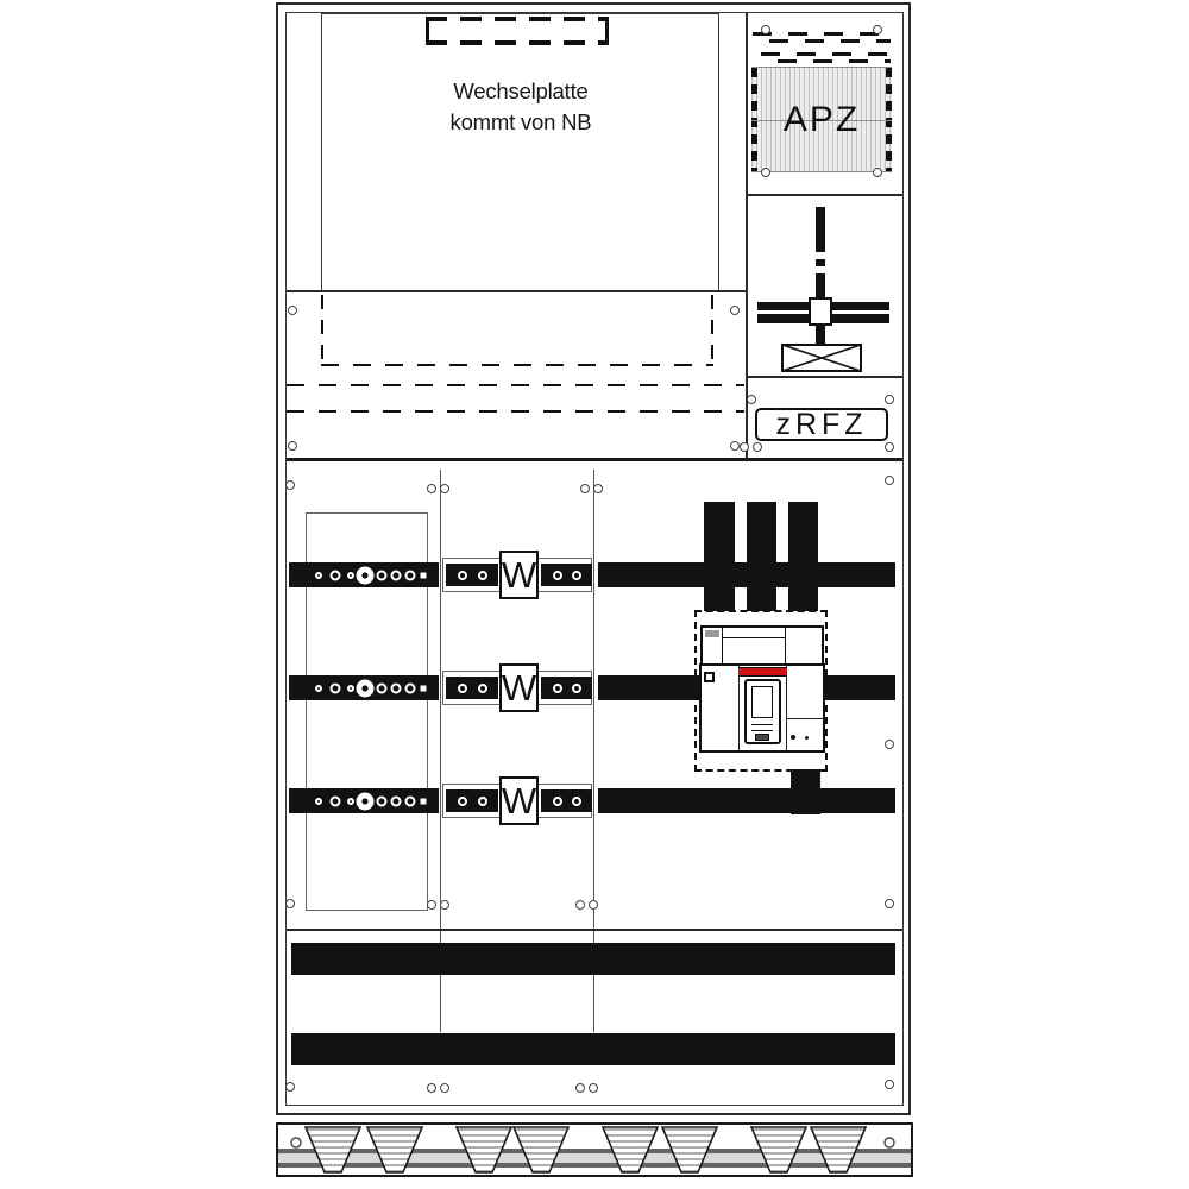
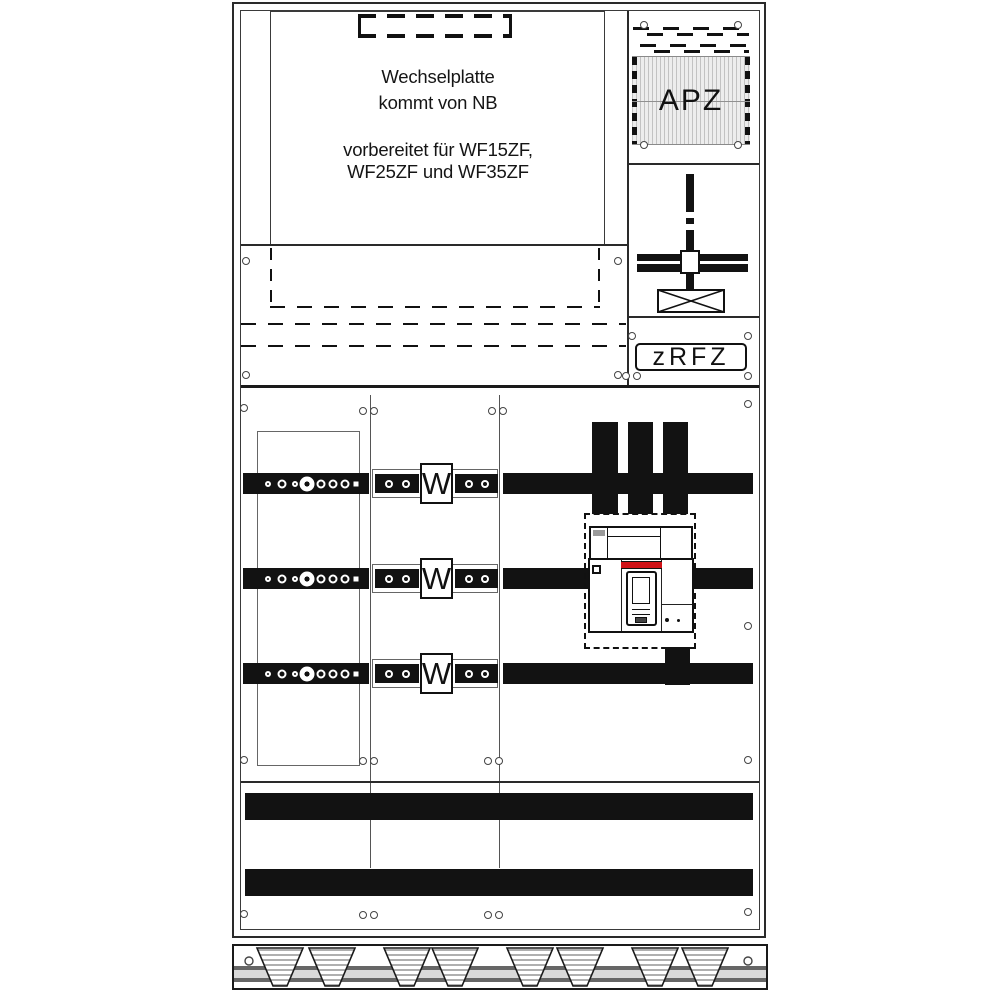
  Wechselplatte
  kommt von NB
+ vorbereitet für WF15ZF,
+ WF25ZF und WF35ZF
  APZ
  zRFZ
  W
  W
  W
